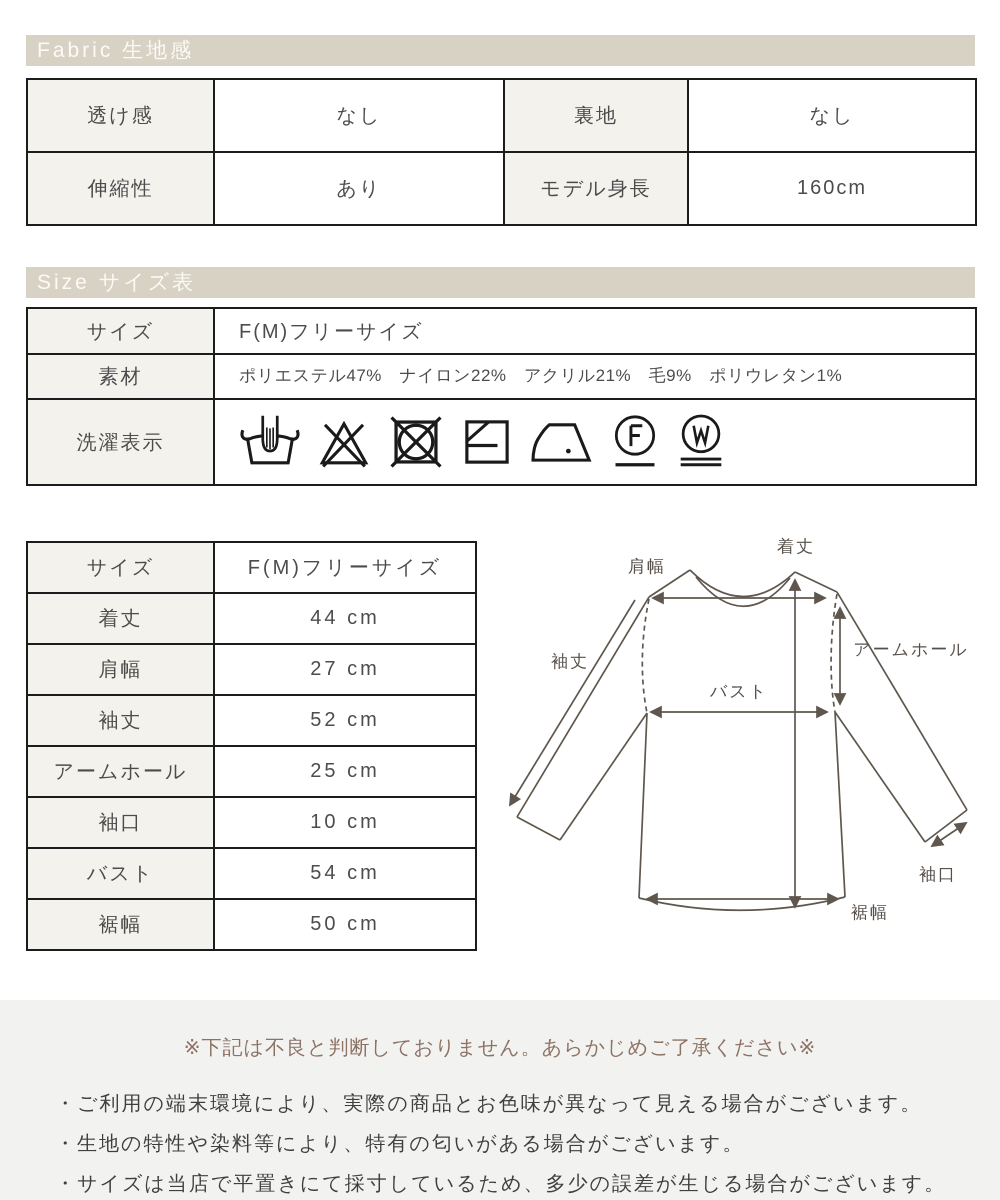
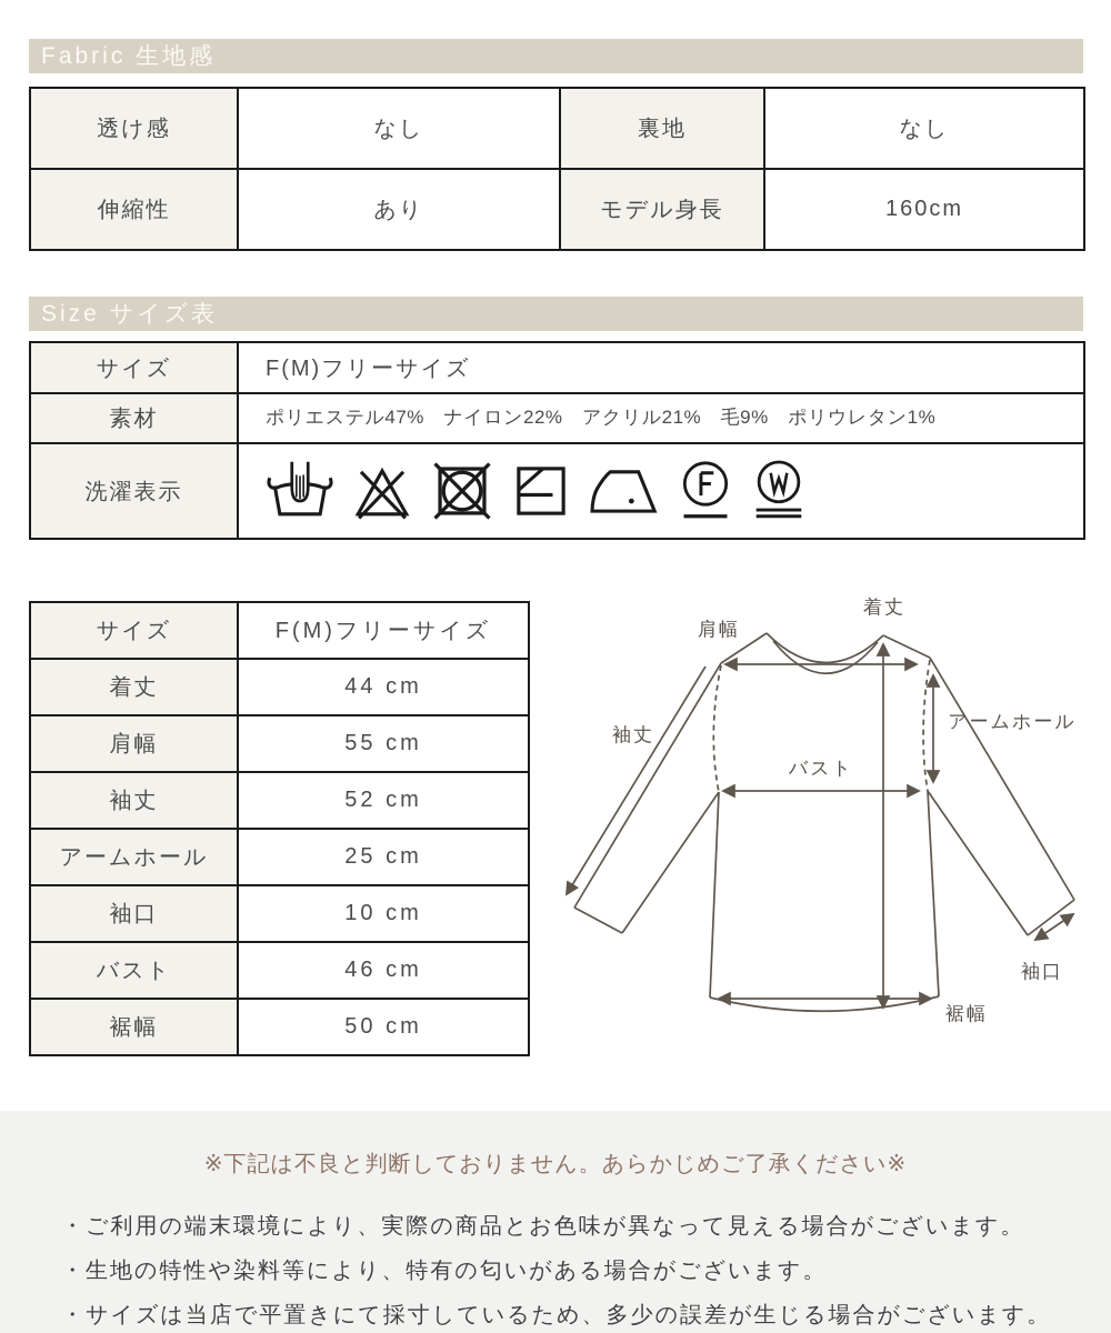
  Fabric 生地感
  透け感	なし	裏地	なし
  伸縮性	あり	モデル身長	160cm
  Size サイズ表
  サイズ	F(M)フリーサイズ
  素材	ポリエステル47% ナイロン22% アクリル21% 毛9% ポリウレタン1%
  洗濯表示
  サイズ	F(M)フリーサイズ
  着丈	44 cm
- 肩幅	27 cm
+ 肩幅	55 cm
  袖丈	52 cm
  アームホール	25 cm
  袖口	10 cm
- バスト	54 cm
+ バスト	46 cm
  裾幅	50 cm
  肩幅
  着丈
  袖丈
  アームホール
  バスト
  袖口
  裾幅
  ※下記は不良と判断しておりません。あらかじめご了承ください※
  ・ご利用の端末環境により、実際の商品とお色味が異なって見える場合がございます。
  ・生地の特性や染料等により、特有の匂いがある場合がございます。
  ・サイズは当店で平置きにて採寸しているため、多少の誤差が生じる場合がございます。
